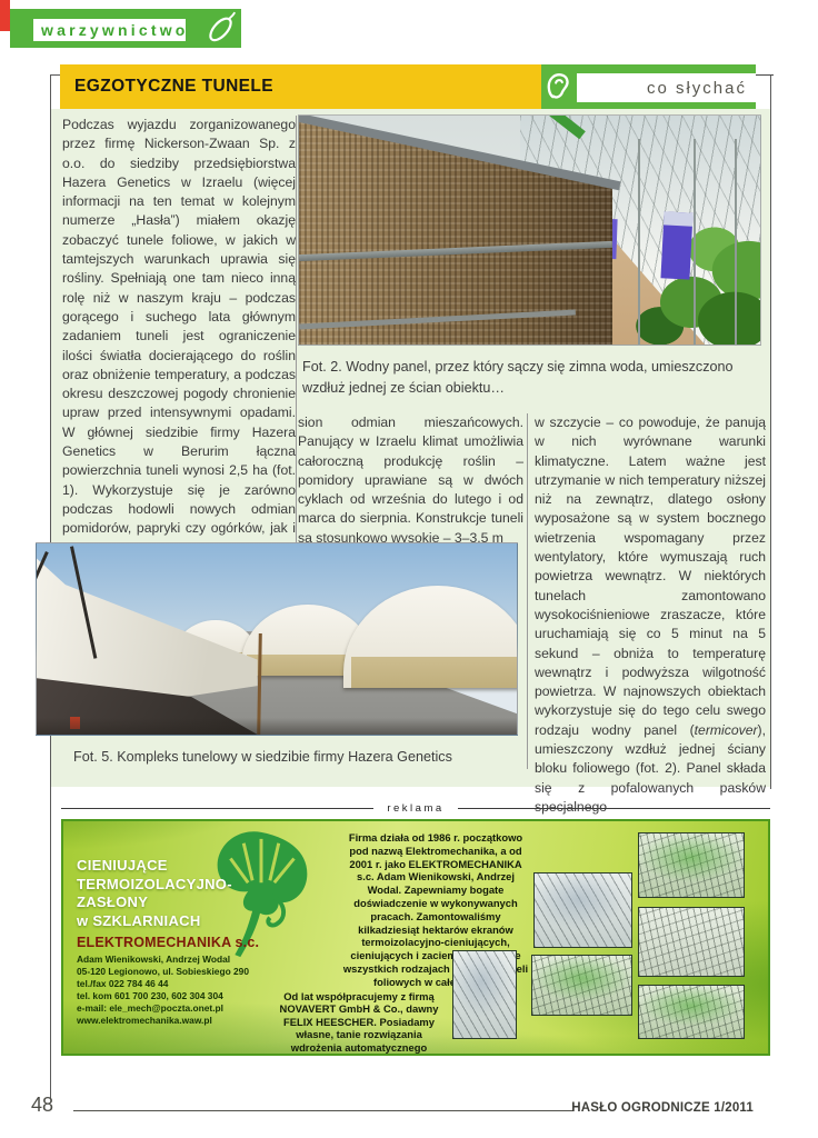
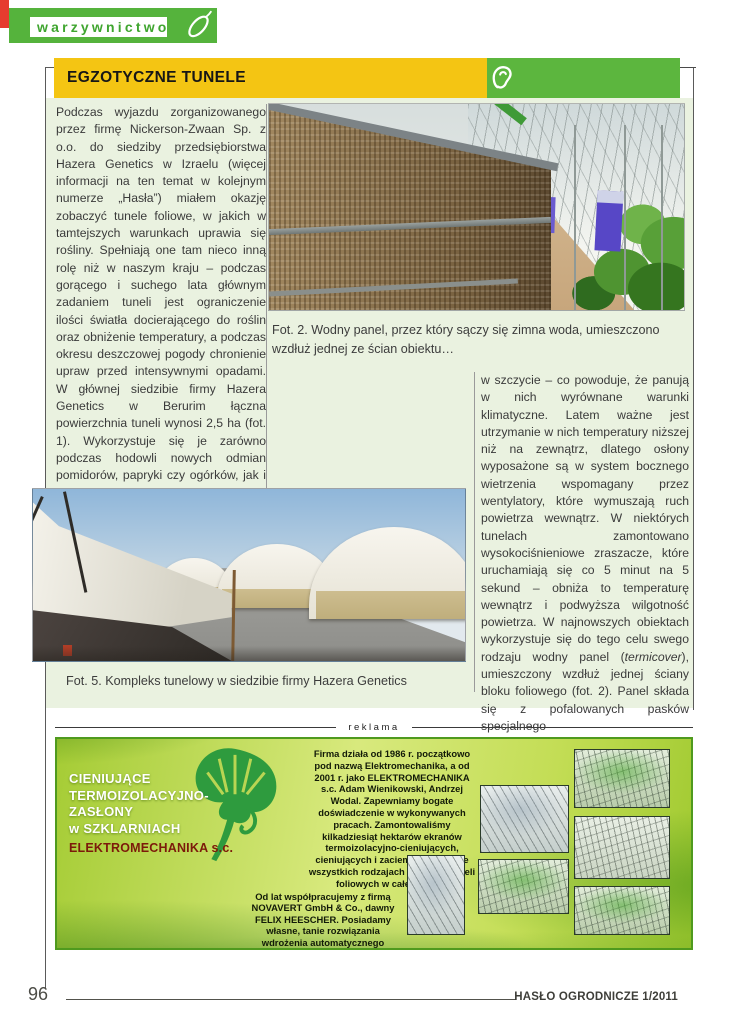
  warzywnictwo
  EGZOTYCZNE TUNELE
- co słychać
  Podczas wyjazdu zorganizowanego przez firmę Nickerson-Zwaan Sp. z o.o. do siedziby przedsiębiorstwa Hazera Genetics w Izraelu (więce informacji na ten temat w kolejnym numerze „Hasła”) miałem okazję zobaczyć tunele foliowe, w jakich w tamtejszych warunkach uprawia się rośliny. Spełniają one tam nieco inną rolę niż w naszym kraju – podczas gorącego i suchego lata głównym zadaniem tuneli jest ograniczenie ilości światła docierającego do roślin oraz obniżenie temperatury, a podczas okresu deszczowej pogody chronienie upraw przed intensywnymi opadami. W głównej siedzibie firmy Hazera Genetics w Berurim łączna powierzchnia tuneli wynosi 2,5 ha (fot. 1). Wykorzystuje się je zarówno podczas hodowli nowych odmian pomidorów, papryki czy ogórków, jak
- sion odmian mieszańcowych. Panujący w Izraelu klimat umożliwia całoroczną produkcję roślin – pomidory uprawiane są w dwóch cyklach od września do lutego i od marca do sierpnia. Konstrukcje tuneli są stosunkowo wysokie – 3–3,5 m
  w szczycie – co powoduje, że panują w nich wyrównane warunki klimatyczne. Latem ważne jest utrzymanie w nich temperatury niższej niż na zewnątrz, dlatego osłony wyposażone są w system bocznego wietrzenia wspomagany przez wentylatory, które wymuszają ruch powietrza wewnątrz. W niektórych tunelach zamontowano wysokociśnieniowe zraszacze, które uruchamiają się co 5 minut na 5 sekund – obniża to temperaturę wewnątrz i podwyższa wilgotność powietrza. W najnowszych obiektach wykorzystuje się do tego celu swego rodzaju wodny panel (termicover), umieszczony wzdłuż jednej ściany bloku foliowego (fot. 2). Panel składa się z pofalowanych pasków
  Fot. 2. Wodny panel, przez który sączy się zimna woda, umieszczono wzdłuż jednej ze ścian obiektu…
  Fot. 5. Kompleks tunelowy w siedzibie firmy Hazera Genetics
  reklama
  CIENIUJĄCE
  TERMOIZOLACYJNO-
  ZASŁONY
  w SZKLARNIACH
  ELEKTROMECHANIKA s.c.
- Adam Wienikowski, Andrzej Wodal
- 05-120 Legionowo, ul. Sobieskiego 290
- tel./fax 022 784 46 44
- tel. kom 601 700 230, 602 304 304
- e-mail: ele_mech@poczta.onet.pl
- www.elektromechanika.waw.pl
  Firma działa od 1986 r. początkowo pod nazwą Elektromechanika, a od 2001 r. jako ELEKTROMECHANIKA s.c. Adam Wienikowski, Andrzej Wodal. Zapewniamy bogate doświadczenie w wykonywanych pracach. Zamontowaliśmy kilkadziesiąt hektarów ekranów termoizolacyjno-cieniujących, cieniujących i zaciee wszystkich rodzajacheli foliowych w cał
  Od lat współpracujemy z firmą NOVAVERT GmbH & Co., dawny FELIX HEESCHER. Posiadamy własne, tanie rozwiązania wdrożenia automatycznego
- 48
+ 96
  HASŁO OGRODNICZE 1/2011
